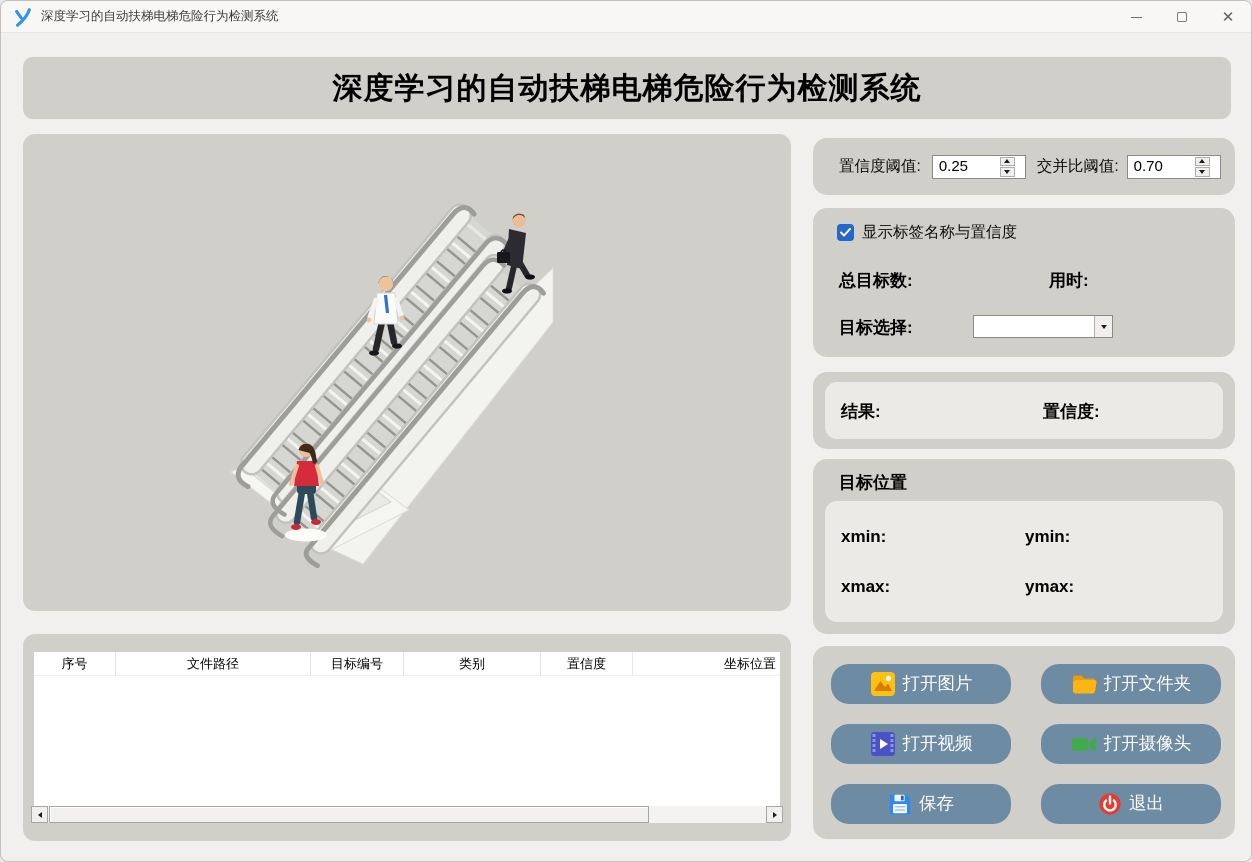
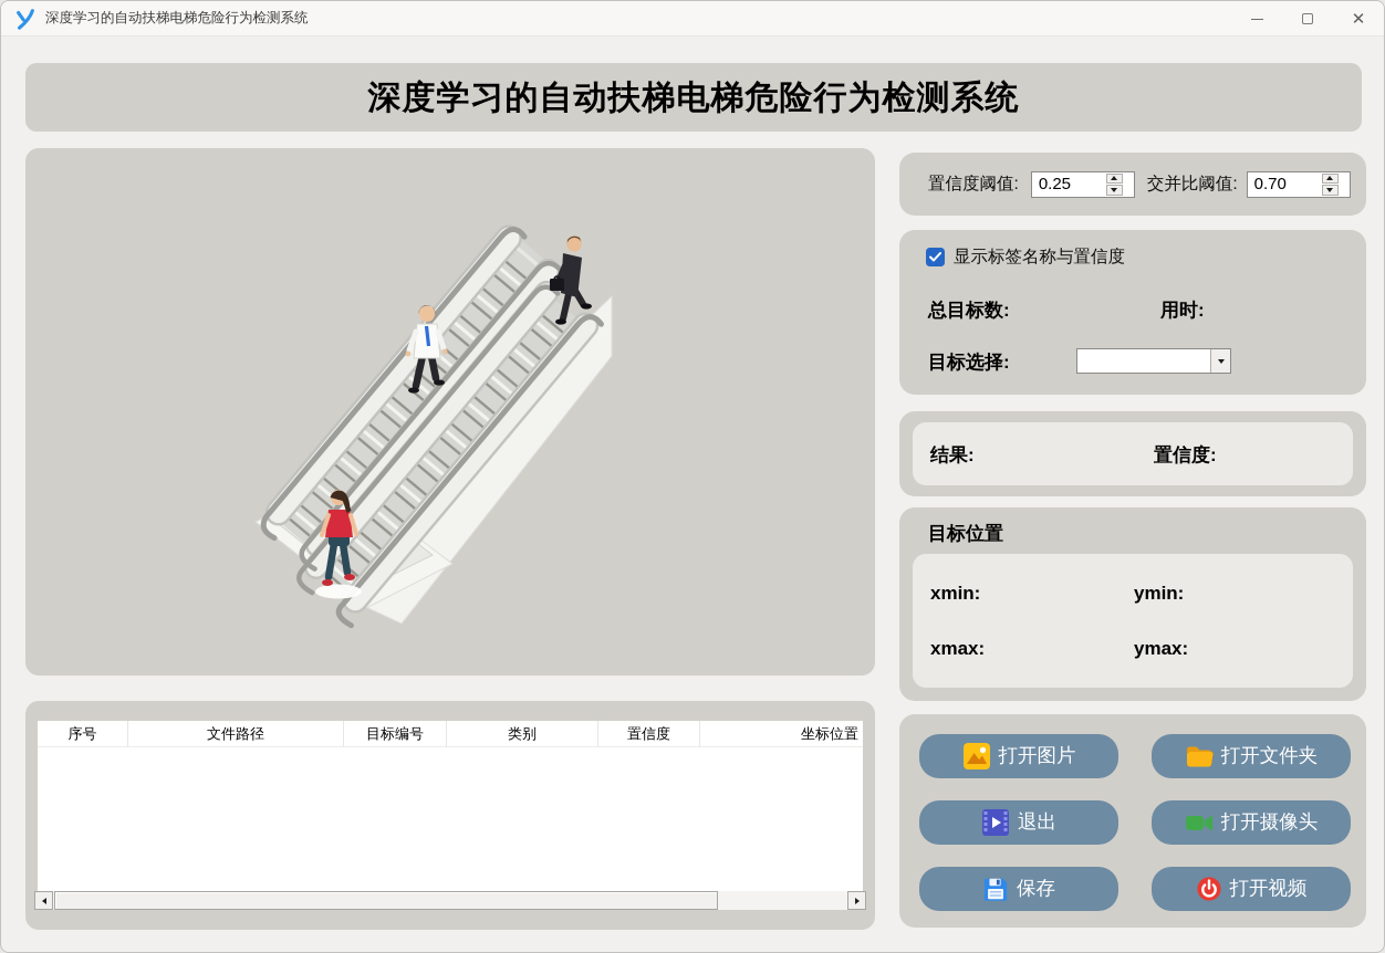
  深度学习的自动扶梯电梯危险行为检测系统
  ✕
  深度学习的自动扶梯电梯危险行为检测系统
  置信度阈值:
  0.25
  交并比阈值:
  0.70
  显示标签名称与置信度
  总目标数:
  用时:
  目标选择:
  结果:
  置信度:
  目标位置
  xmin:
  ymin:
  xmax:
  ymax:
  打开图片
  打开文件夹
- 打开视频
+ 退出
  打开摄像头
  保存
- 退出
+ 打开视频
  序号
  文件路径
  目标编号
  类别
  置信度
  坐标位置
